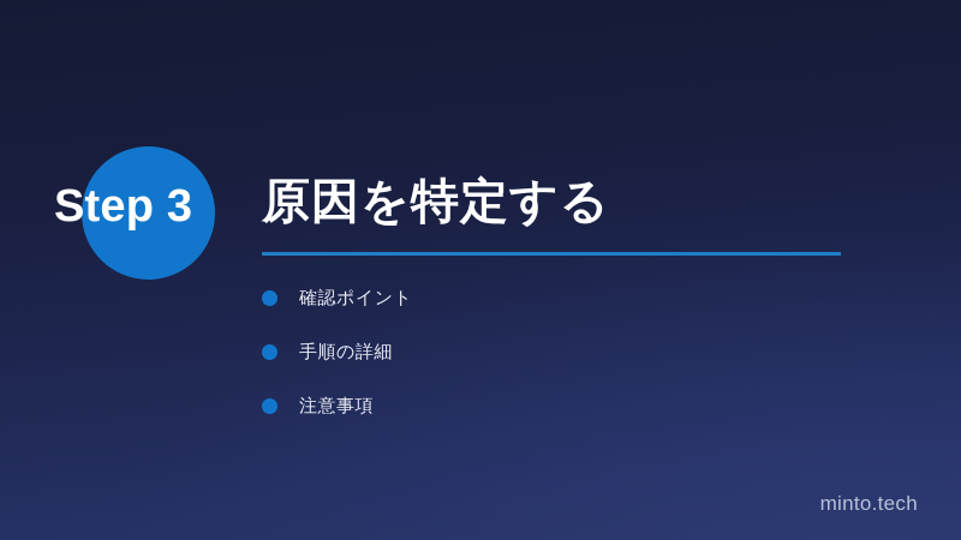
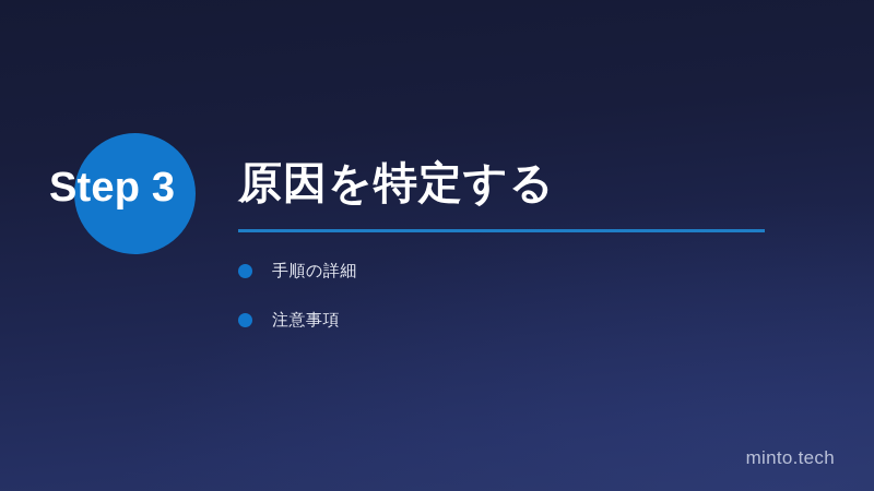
  Step 3
  原因を特定する
- 確認ポイント
  手順の詳細
  注意事項
  minto.tech
